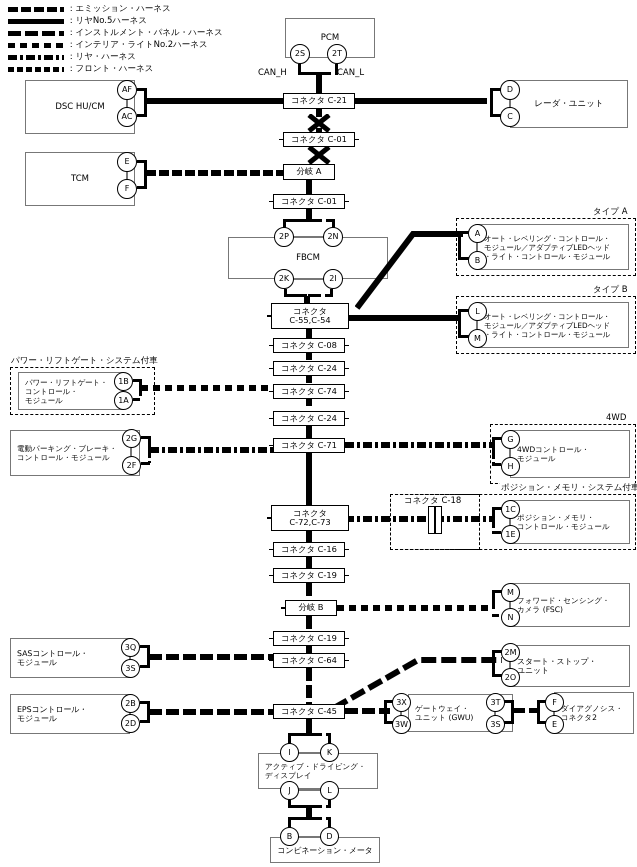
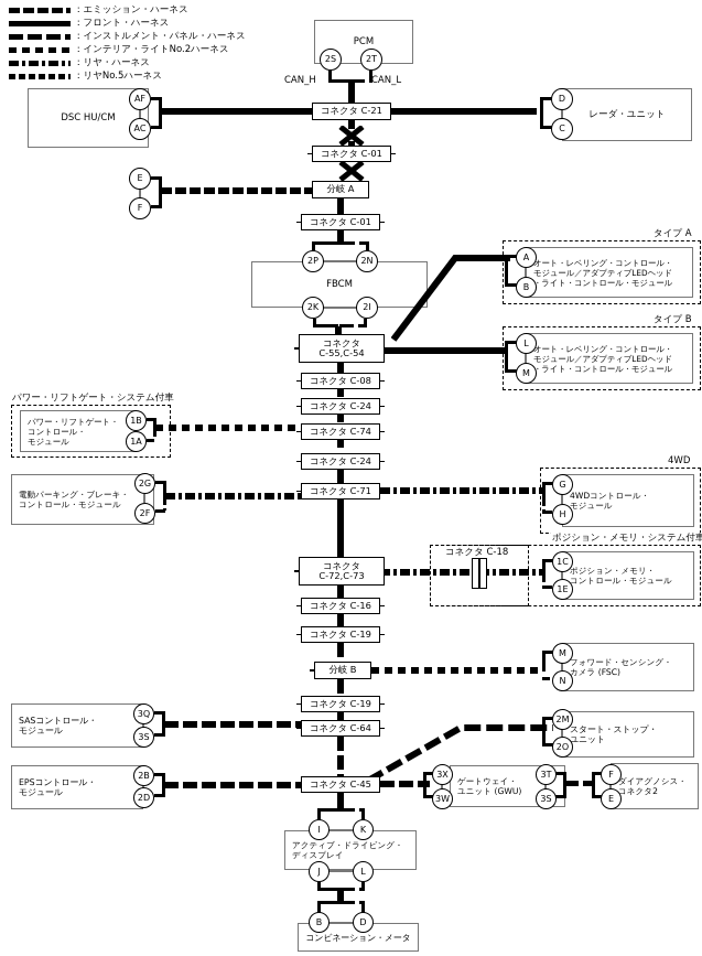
  ：エミッション・ハーネス
- ：リヤNo.5ハーネス
+ ：フロント・ハーネス
  ：インストルメント・パネル・ハーネス
  ：インテリア・ライトNo.2ハーネス
  ：リヤ・ハーネス
- ：フロント・ハーネス
+ ：リヤNo.5ハーネス
  PCM
  2S
  2T
  CAN_H
  CAN_L
  DSC HU/CM
  AF
  AC
  コネクタ C-21
  レーダ・ユニット
  D
  C
  コネクタ C-01
- TCM
  E
  F
  分岐 A
  コネクタ C-01
  FBCM
  2P
  2N
  2K
  2I
  タイプ A
  オート・レベリング・コントロール・
  モジュール／アダプティブLEDヘッド
  ・ライト・コントロール・モジュール
  A
  B
  タイプ B
  オート・レベリング・コントロール・
  モジュール／アダプティブLEDヘッド
  ・ライト・コントロール・モジュール
  L
  M
  コネクタ
  C-55,C-54
  コネクタ C-08
  コネクタ C-24
  パワー・リフトゲート・システム付車
  パワー・リフトゲート・
  コントロール・
  モジュール
  1B
  1A
  コネクタ C-74
  コネクタ C-24
  電動パーキング・ブレーキ・
  コントロール・モジュール
  2G
  2F
  コネクタ C-71
  4WD
  4WDコントロール・
  モジュール
  G
  H
  ポジション・メモリ・システム付車
  ポジション・メモリ・
  コントロール・モジュール
  1C
  1E
  コネクタ C-18
  コネクタ
  C-72,C-73
  コネクタ C-16
  コネクタ C-19
  分岐 B
  フォワード・センシング・
  カメラ (FSC)
  M
  N
  コネクタ C-19
  SASコントロール・
  モジュール
  3Q
  3S
  コネクタ C-64
  スタート・ストップ・
  ユニット
  2M
  2O
  EPSコントロール・
  モジュール
  2B
  2D
  コネクタ C-45
  ゲートウェイ・
  ユニット (GWU)
  3X
  3W
  3T
  3S
  ダイアグノシス・
  コネクタ2
  F
  E
  アクティブ・ドライビング・
  ディスプレイ
  I
  K
  J
  L
  コンビネーション・メータ
  B
  D
